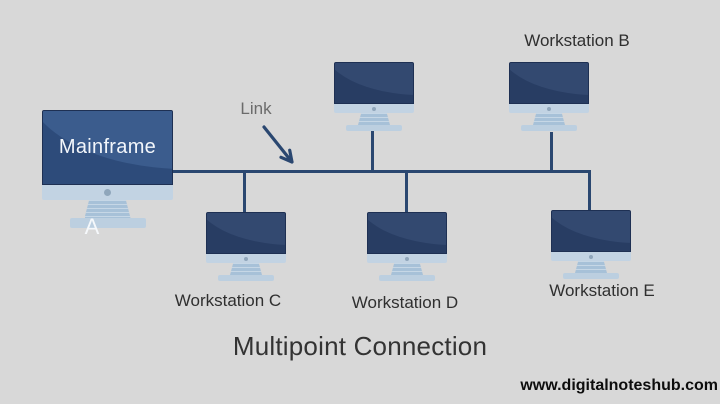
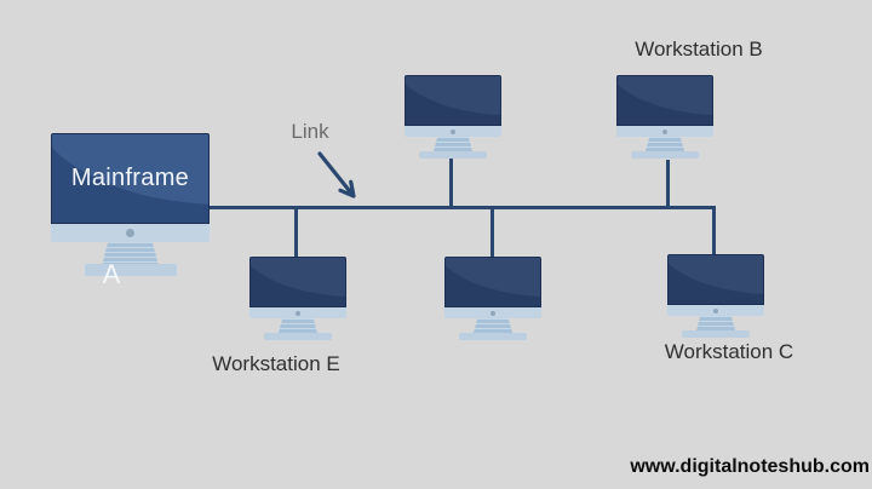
  Link
  Mainframe
  A
  Workstation B
- Workstation E
+ Workstation C
- Workstation D
- Workstation C
+ Workstation E
- Multipoint Connection
  www.digitalnoteshub.com
